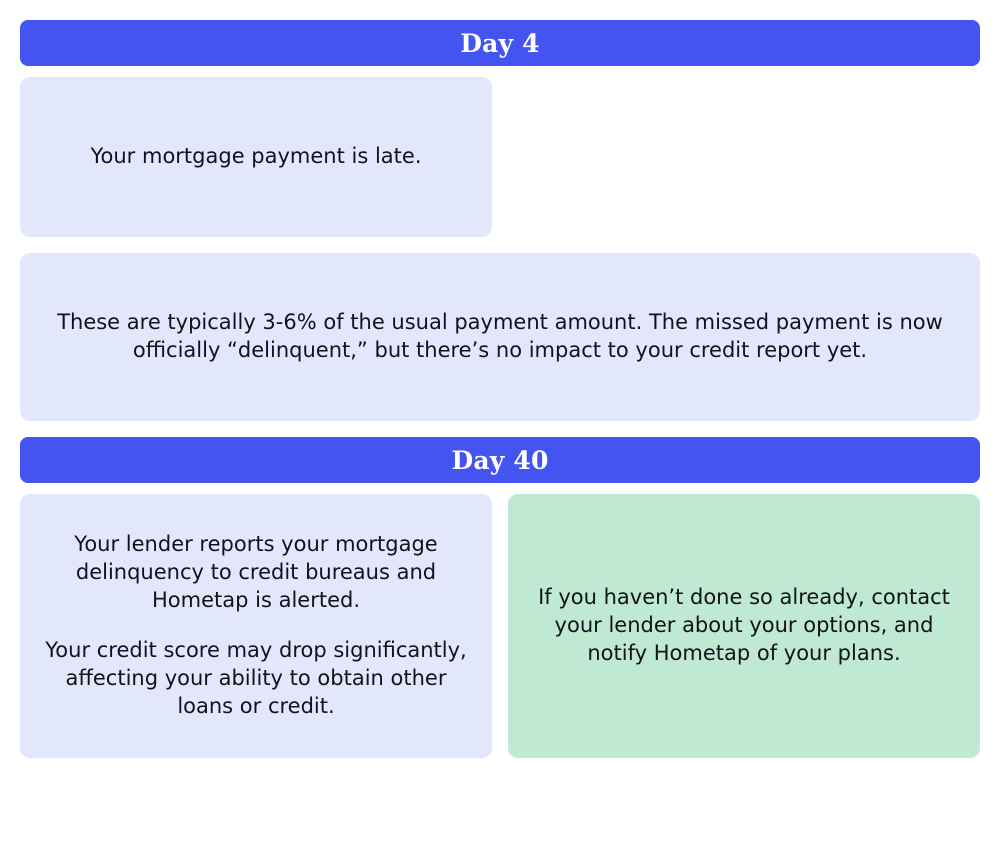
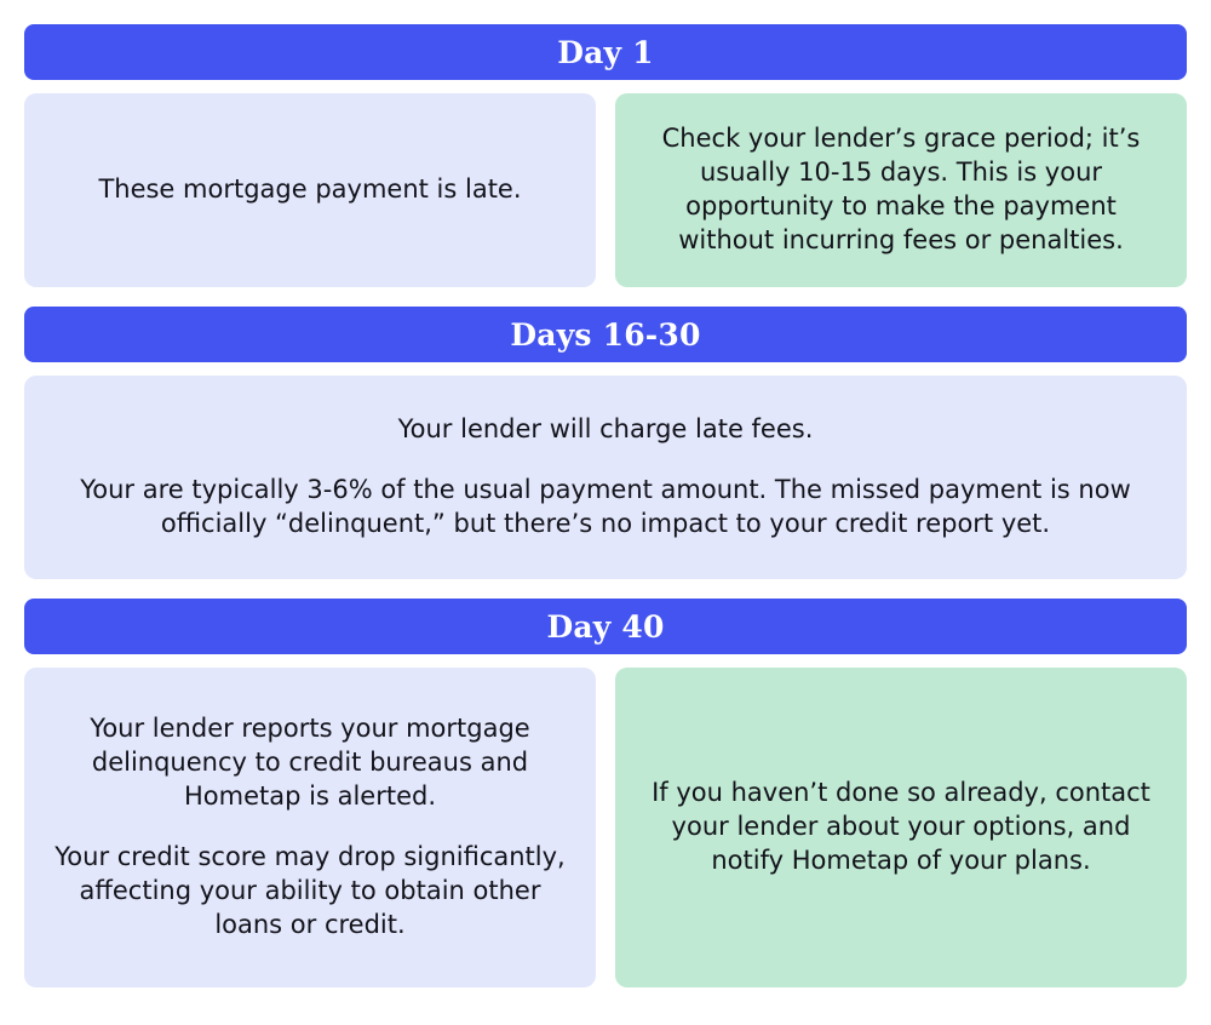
- Day 4
+ Day 1
- Your mortgage payment is late.
+ These mortgage payment is late.
+ Check your lender’s grace period; it’s usually 10-15 days. This is your opportunity to make the payment without incurring fees or penalties.
+ Days 16-30
+ Your lender will charge late fees.
- These are typically 3-6% of the usual payment amount. The missed payment is now officially “delinquent,” but there’s no impact to your credit report yet.
+ Your are typically 3-6% of the usual payment amount. The missed payment is now officially “delinquent,” but there’s no impact to your credit report yet.
  Day 40
  Your lender reports your mortgage delinquency to credit bureaus and Hometap is alerted.
  Your credit score may drop significantly, affecting your ability to obtain other loans or credit.
  If you haven’t done so already, contact your lender about your options, and notify Hometap of your plans.
